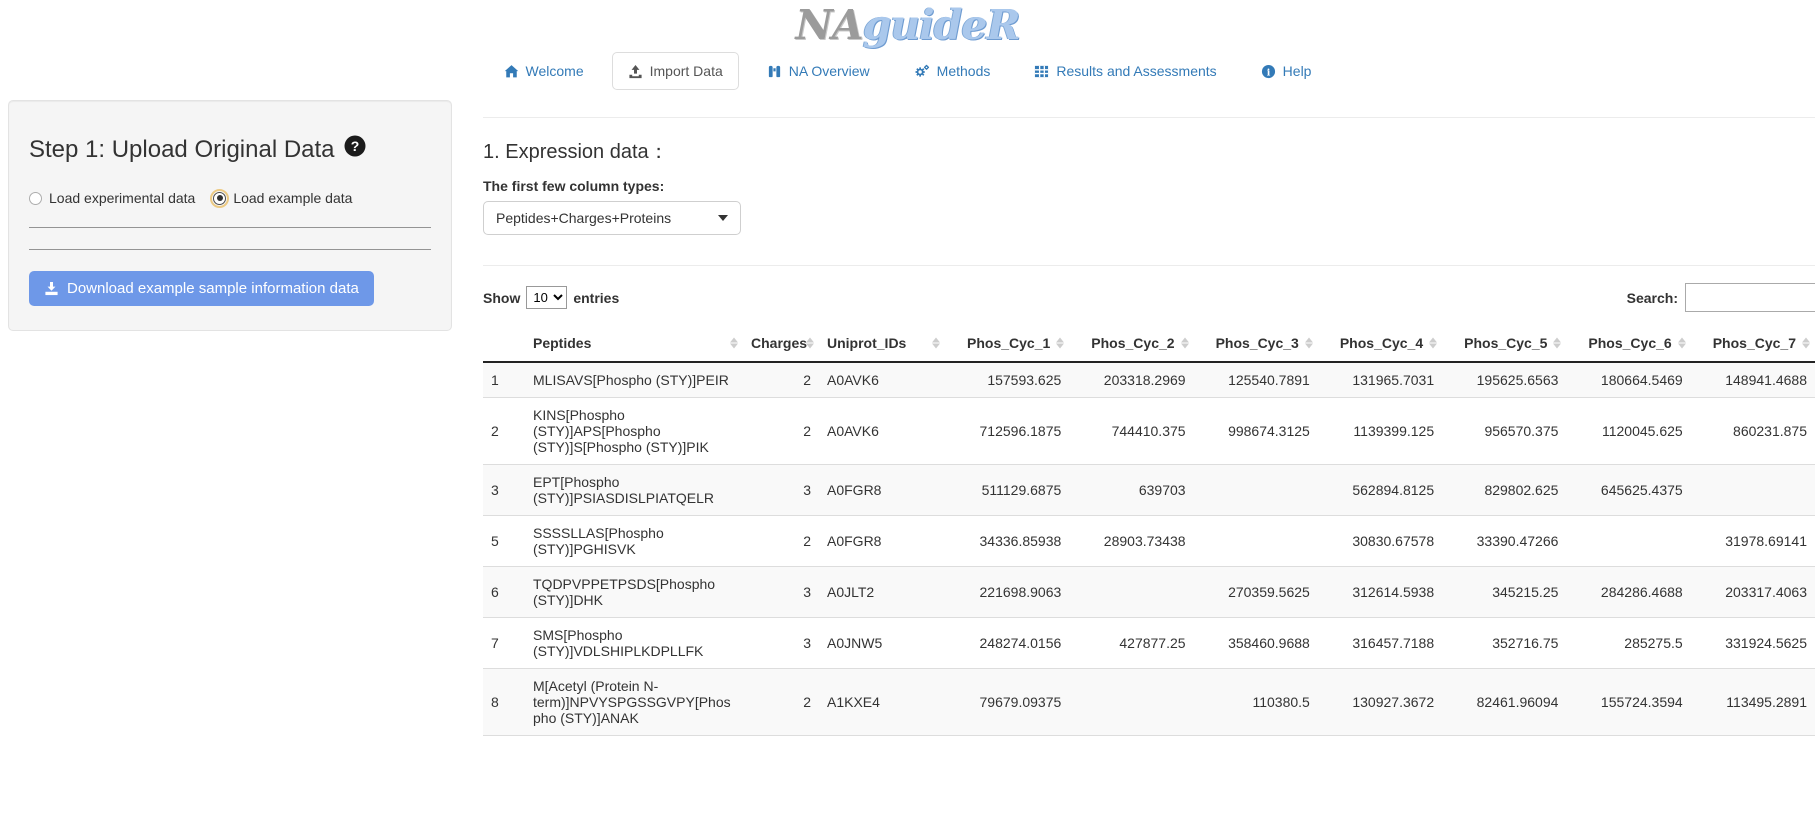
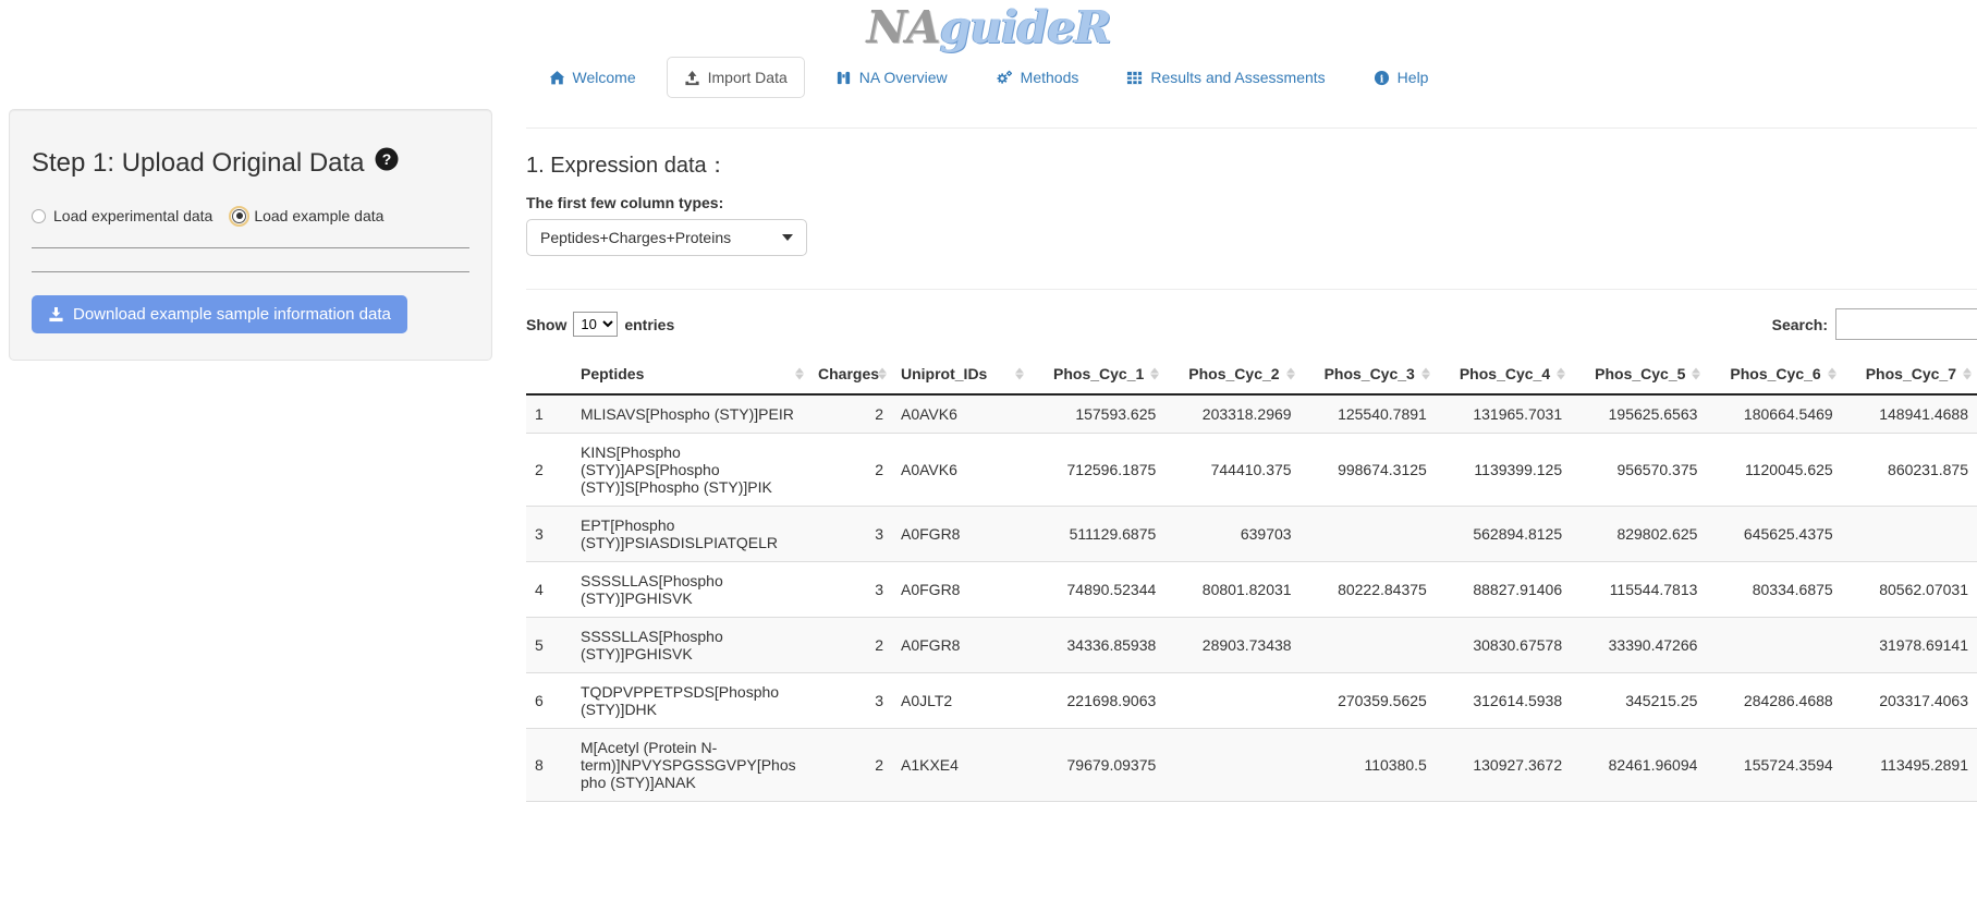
  NAguideR
  Welcome
  Import Data
  NA Overview
  Methods
  Results and Assessments
  i
  Help
  Step 1: Upload Original Data
  ?
  Load experimental data
  Load example data
  Download example sample information data
  1. Expression data：
  The first few column types:
  Peptides+Charges+Proteins
  Show
  10
  entries
  Search:
  	Peptides	Charges	Uniprot_IDs	Phos_Cyc_1	Phos_Cyc_2	Phos_Cyc_3	Phos_Cyc_4	Phos_Cyc_5	Phos_Cyc_6	Phos_Cyc_7
  1	MLISAVS[Phospho (STY)]PEIR	2	A0AVK6	157593.625	203318.2969	125540.7891	131965.7031	195625.6563	180664.5469	148941.4688
  2	KINS[Phospho (STY)]APS[Phospho (STY)]S[Phospho (STY)]PIK	2	A0AVK6	712596.1875	744410.375	998674.3125	1139399.125	956570.375	1120045.625	860231.875
  3	EPT[Phospho (STY)]PSIASDISLPIATQELR	3	A0FGR8	511129.6875	639703		562894.8125	829802.625	645625.4375
+ 4	SSSSLLAS[Phospho (STY)]PGHISVK	3	A0FGR8	74890.52344	80801.82031	80222.84375	88827.91406	115544.7813	80334.6875	80562.07031
  5	SSSSLLAS[Phospho (STY)]PGHISVK	2	A0FGR8	34336.85938	28903.73438		30830.67578	33390.47266		31978.69141
  6	TQDPVPPETPSDS[Phospho (STY)]DHK	3	A0JLT2	221698.9063		270359.5625	312614.5938	345215.25	284286.4688	203317.4063
- 7	SMS[Phospho (STY)]VDLSHIPLKDPLLFK	3	A0JNW5	248274.0156	427877.25	358460.9688	316457.7188	352716.75	285275.5	331924.5625
  8	M[Acetyl (Protein N-term)]NPVYSPGSSGVPY[Phospho (STY)]ANAK	2	A1KXE4	79679.09375		110380.5	130927.3672	82461.96094	155724.3594	113495.2891
